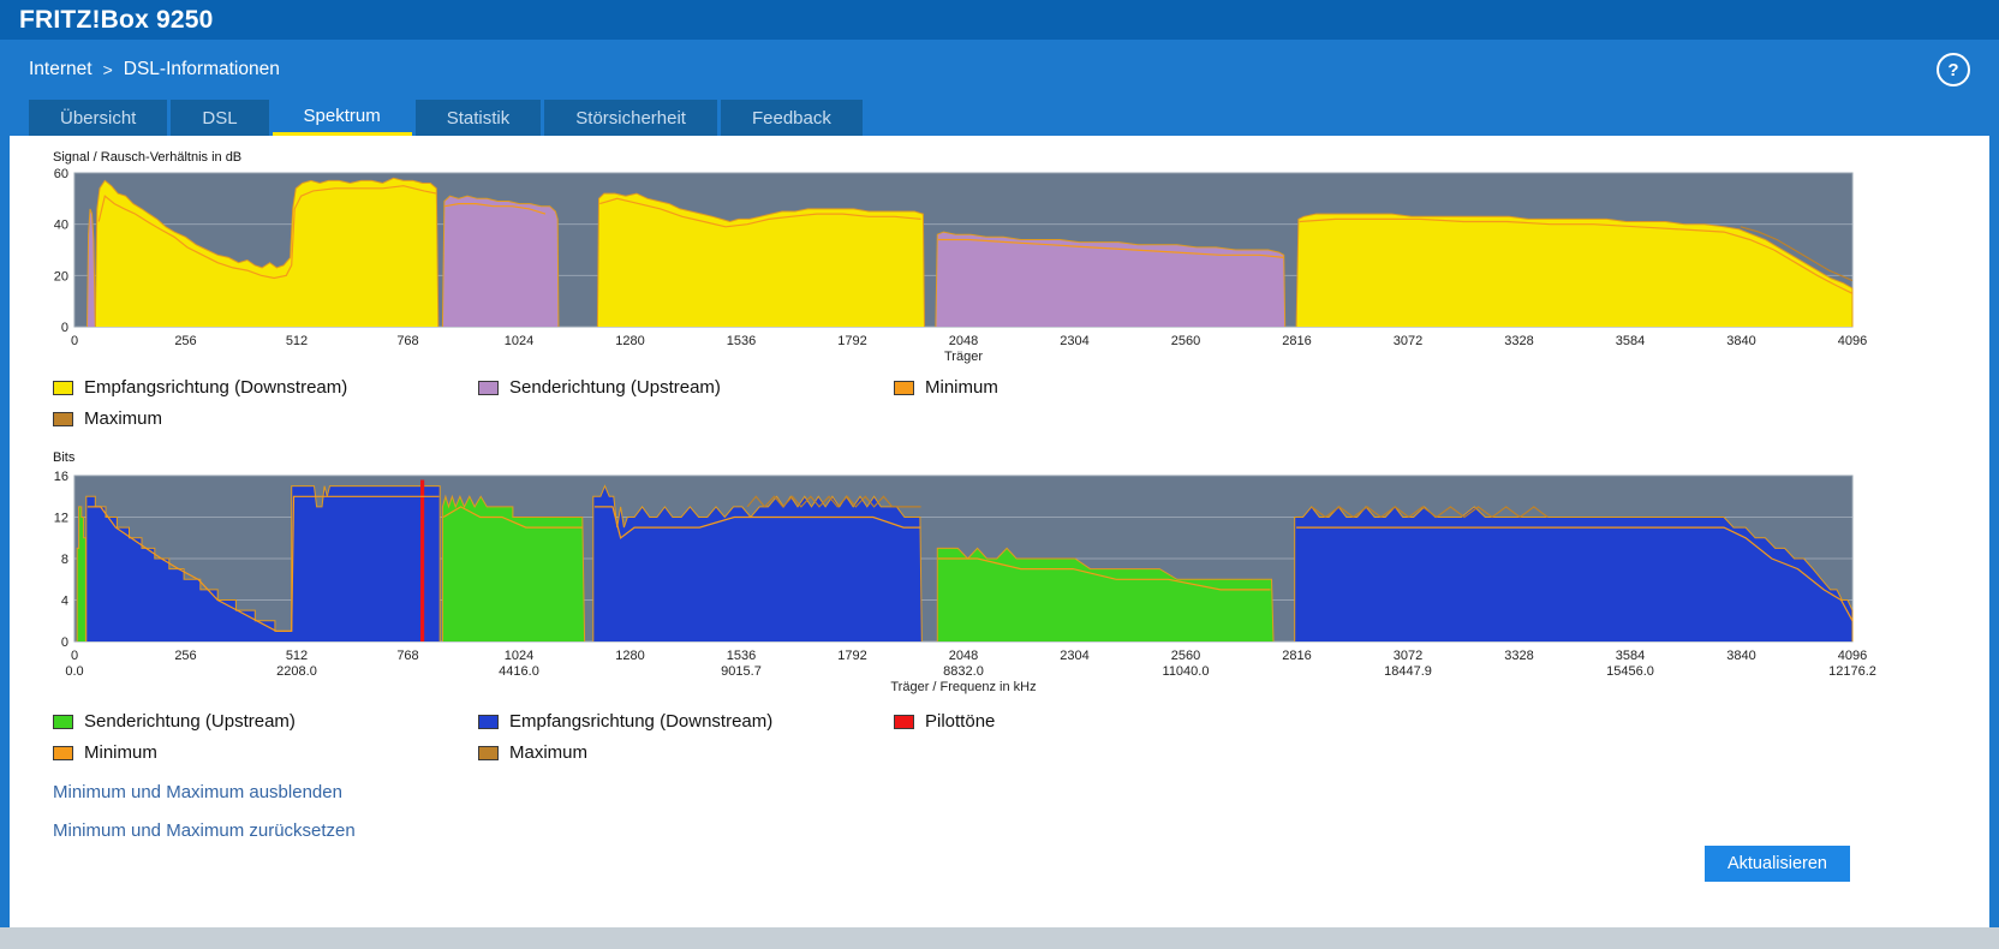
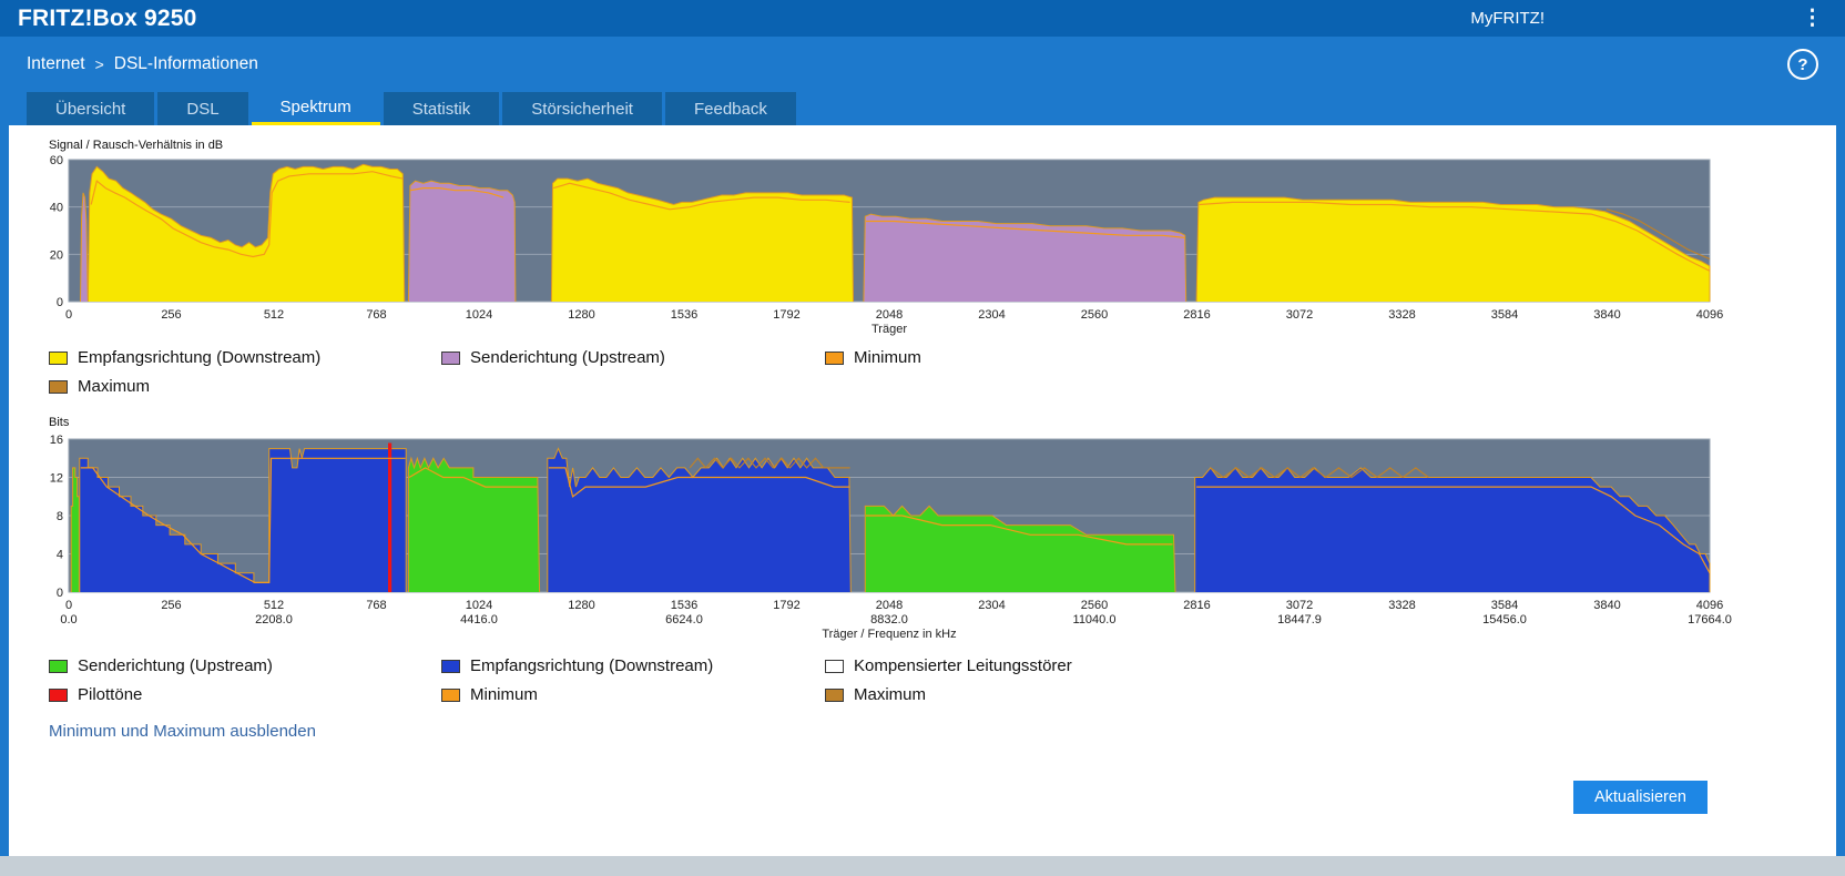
  FRITZ!Box 9250
+ MyFRITZ!
+ ⋮
  Internet
  >
  DSL-Informationen
  ?
  Übersicht
  DSL
  Spektrum
  Statistik
  Störsicherheit
  Feedback
  Signal / Rausch-Verhältnis in dB
  0
  20
  40
  60
  0
  256
  512
  768
  1024
  1280
  1536
  1792
  2048
  2304
  2560
  2816
  3072
  3328
  3584
  3840
  4096
  Träger
  Empfangsrichtung (Downstream)
  Senderichtung (Upstream)
  Minimum
  Maximum
  Bits
  0
  4
  8
  12
  16
  0
  256
  512
  768
  1024
  1280
  1536
  1792
  2048
  2304
  2560
  2816
  3072
  3328
  3584
  3840
  4096
  0.0
  2208.0
  4416.0
- 9015.7
+ 6624.0
  8832.0
  11040.0
  18447.9
  15456.0
- 12176.2
+ 17664.0
  Träger / Frequenz in kHz
  Senderichtung (Upstream)
  Empfangsrichtung (Downstream)
+ Kompensierter Leitungsstörer
  Pilottöne
  Minimum
  Maximum
  Minimum und Maximum ausblenden
- Minimum und Maximum zurücksetzen
  Aktualisieren
